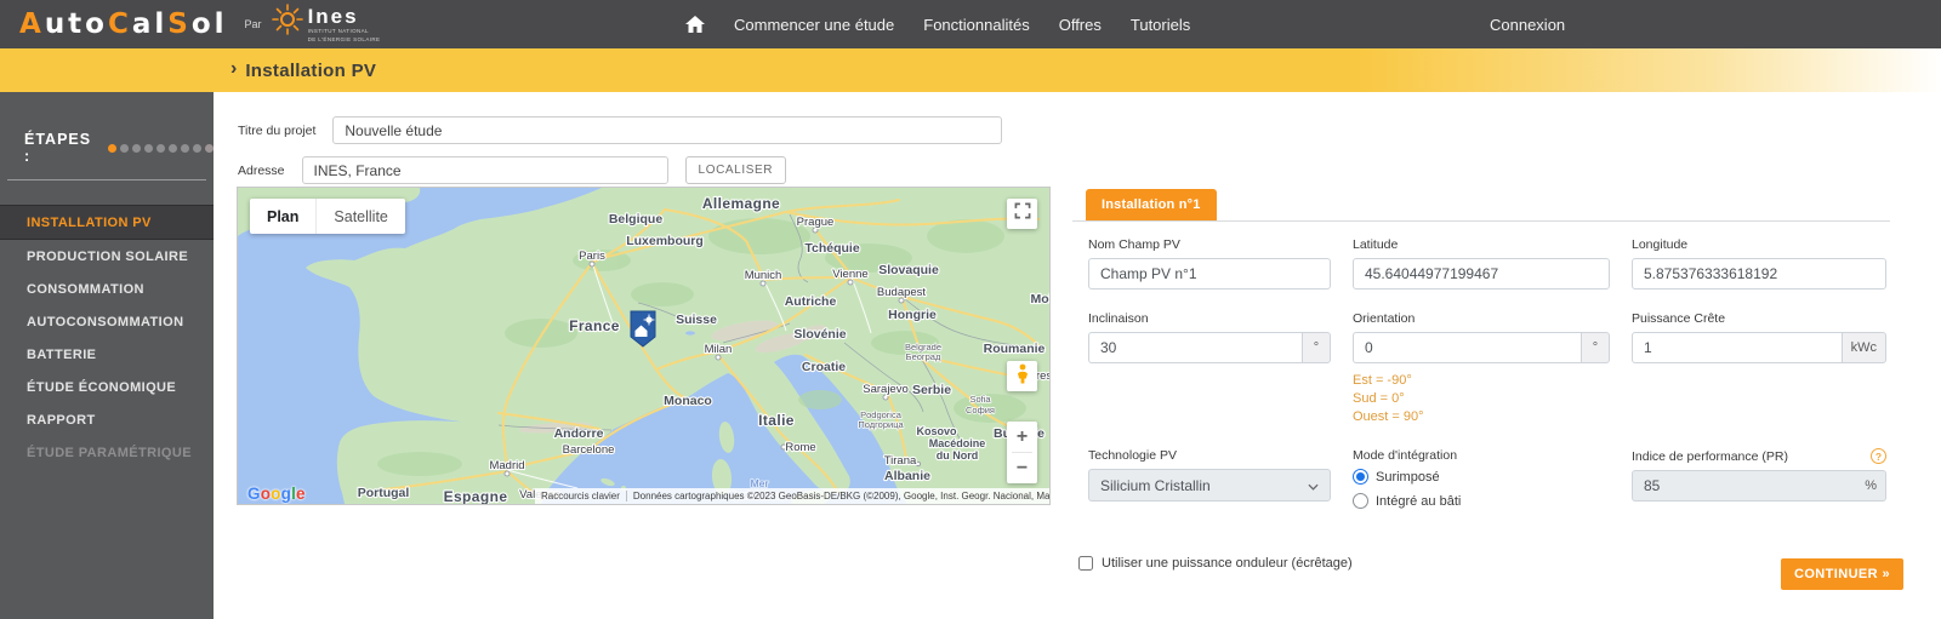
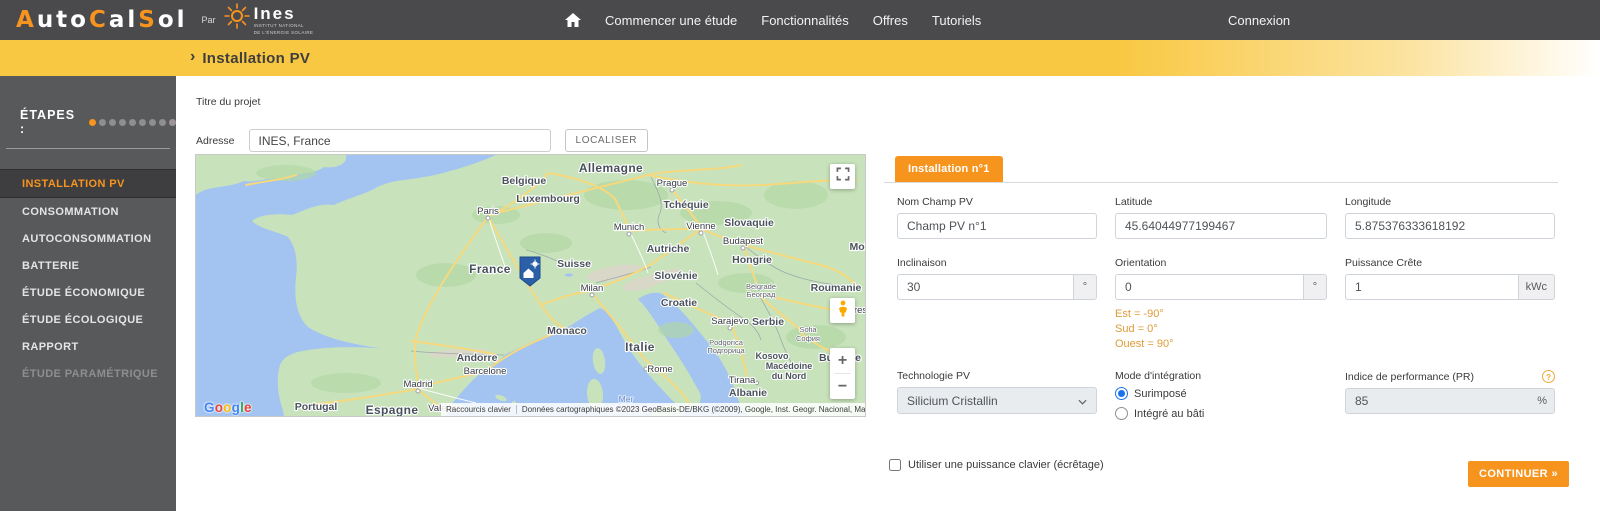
  AutoCalSol
  Par
  Ines
  Commencer une étude
  Fonctionnalités
  Offres
  Tutoriels
  Connexion
  ›
  Installation PV
  ÉTAPES :
  INSTALLATION PV
- PRODUCTION SOLAIRE
  CONSOMMATION
  AUTOCONSOMMATION
  BATTERIE
  ÉTUDE ÉCONOMIQUE
+ ÉTUDE ÉCOLOGIQUE
  RAPPORT
  ÉTUDE PARAMÉTRIQUE
  Titre du projet
- Nouvelle étude
  Adresse
  INES, France
  LOCALISER
  Allemagne
  Belgique
  Luxembourg
  Paris
  Prague
  Tchéquie
  Munich
  Vienne
  Slovaquie
  Budapest
  Autriche
  Hongrie
  France
  Suisse
  Slovénie
  Milan
  Croatie
  Roumanie
  Belgrade
  Београд
  Monaco
  Sarajevo
  Serbie
  Sofia
  София
  Italie
  Podgorica
  Подгорица
  Kosovo
  Andorre
  Barcelone
  Rome
  Macédoine
  du Nord
  Tirana
  Albanie
  Madrid
  Valence
  Portugal
  Espagne
  Mer
  Tyrrhénienne
- Plan
- Satellite
  +
  −
  Google
  Raccourcis clavier
  Données cartographiques ©2023 GeoBasis-DE/BKG (©2009), Google, Inst. Geogr. Nacional, Ma
  Installation n°1
  Nom Champ PV
  Champ PV n°1
  Latitude
  45.64044977199467
  Longitude
  5.875376333618192
  Inclinaison
  30
  °
  Orientation
  0
  °
  Est = -90°
  Sud = 0°
  Ouest = 90°
  Puissance Crête
  1
  kWc
  Technologie PV
  Silicium Cristallin
  Mode d'intégration
  Surimposé
  Intégré au bâti
  Indice de performance (PR)
  ?
  85
  %
- Utiliser une puissance onduleur (écrêtage)
+ Utiliser une puissance clavier (écrêtage)
  CONTINUER »
